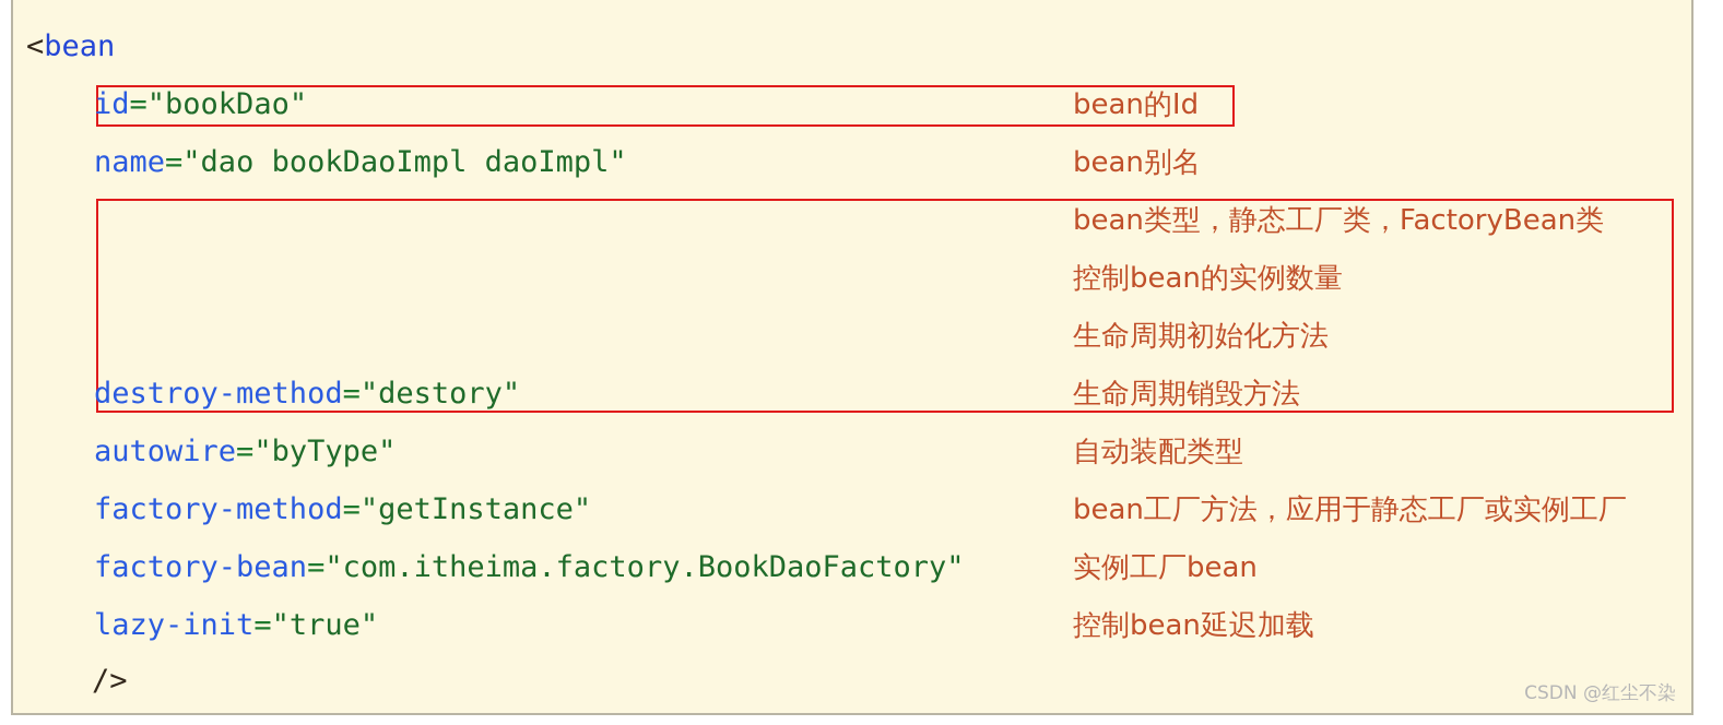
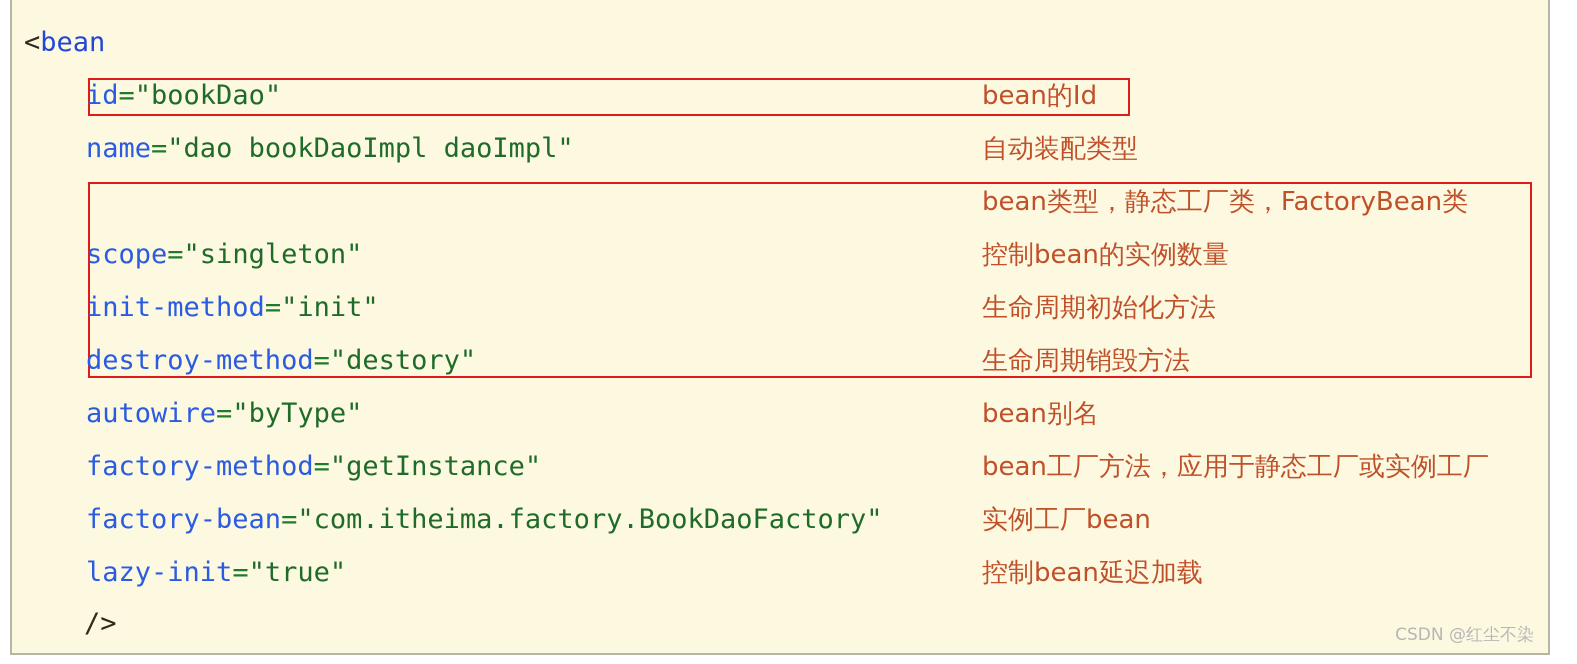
  <bean
  id="bookDao"
  name="dao bookDaoImpl daoImpl"
+ scope="singleton"
+ init-method="init"
  destroy-method="destory"
  autowire="byType"
  factory-method="getInstance"
  factory-bean="com.itheima.factory.BookDaoFactory"
  lazy-init="true"
  />
  bean的Id
- bean别名
+ 自动装配类型
  bean类型，静态工厂类，FactoryBean类
  控制bean的实例数量
  生命周期初始化方法
  生命周期销毁方法
- 自动装配类型
+ bean别名
  bean工厂方法，应用于静态工厂或实例工厂
  实例工厂bean
  控制bean延迟加载
  CSDN @红尘不染
